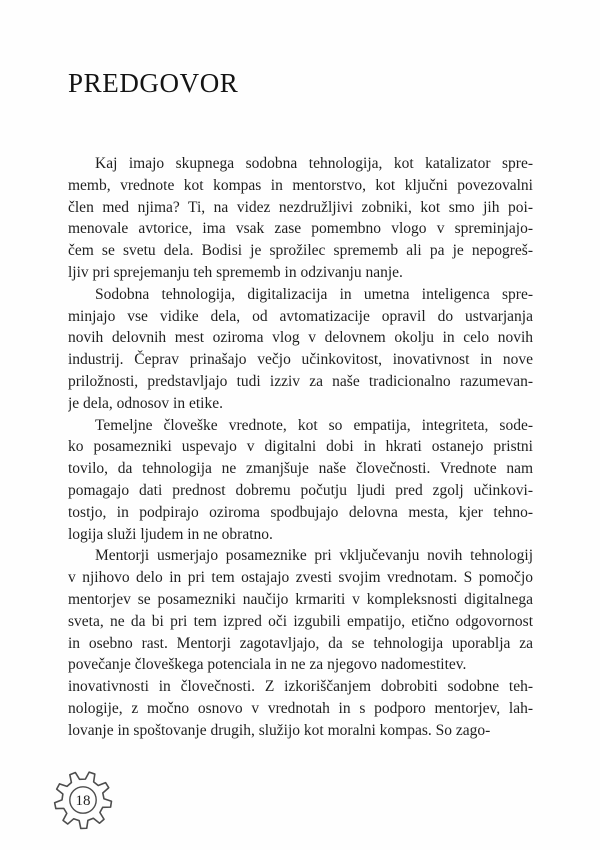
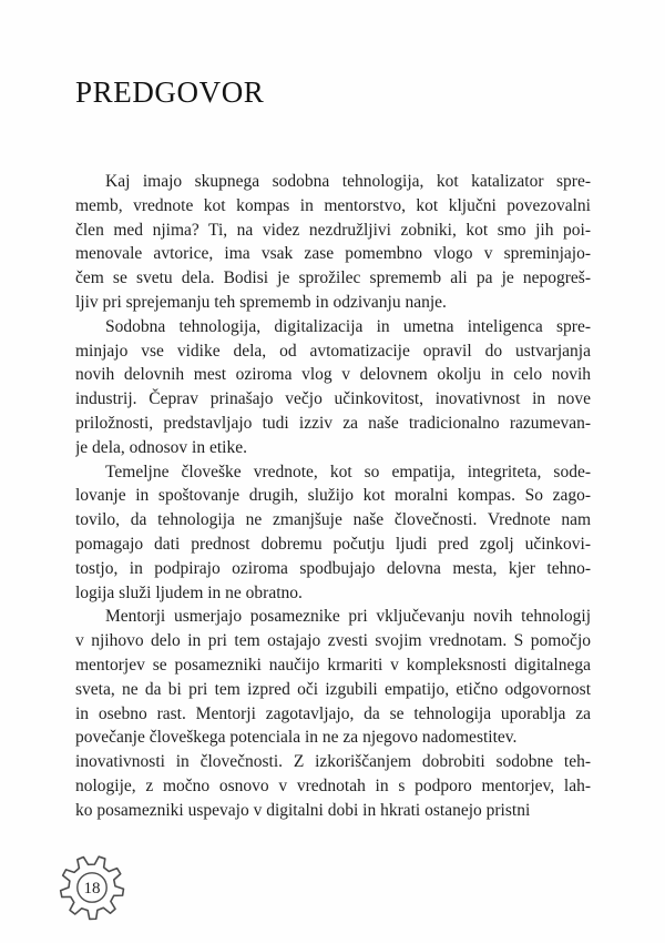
  PREDGOVOR
  Kaj imajo skupnega sodobna tehnologija, kot katalizator spre-
  memb, vrednote kot kompas in mentorstvo, kot ključni povezovalni
  člen med njima? Ti, na videz nezdružljivi zobniki, kot smo jih poi-
  menovale avtorice, ima vsak zase pomembno vlogo v spreminjajo-
  čem se svetu dela. Bodisi je sprožilec sprememb ali pa je nepogreš-
  ljiv pri sprejemanju teh sprememb in odzivanju nanje.
  Sodobna tehnologija, digitalizacija in umetna inteligenca spre-
  minjajo vse vidike dela, od avtomatizacije opravil do ustvarjanja
  novih delovnih mest oziroma vlog v delovnem okolju in celo novih
  industrij. Čeprav prinašajo večjo učinkovitost, inovativnost in nove
  priložnosti, predstavljajo tudi izziv za naše tradicionalno razumevan-
  je dela, odnosov in etike.
  Temeljne človeške vrednote, kot so empatija, integriteta, sode-
- ko posamezniki uspevajo v digitalni dobi in hkrati ostanejo pristni
+ lovanje in spoštovanje drugih, služijo kot moralni kompas. So zago-
  tovilo, da tehnologija ne zmanjšuje naše človečnosti. Vrednote nam
  pomagajo dati prednost dobremu počutju ljudi pred zgolj učinkovi-
  tostjo, in podpirajo oziroma spodbujajo delovna mesta, kjer tehno-
  logija služi ljudem in ne obratno.
  Mentorji usmerjajo posameznike pri vključevanju novih tehnologij
  v njihovo delo in pri tem ostajajo zvesti svojim vrednotam. S pomočjo
  mentorjev se posamezniki naučijo krmariti v kompleksnosti digitalnega
  sveta, ne da bi pri tem izpred oči izgubili empatijo, etično odgovornost
  in osebno rast. Mentorji zagotavljajo, da se tehnologija uporablja za
  povečanje človeškega potenciala in ne za njegovo nadomestitev.
  inovativnosti in človečnosti. Z izkoriščanjem dobrobiti sodobne teh-
  nologije, z močno osnovo v vrednotah in s podporo mentorjev, lah-
- lovanje in spoštovanje drugih, služijo kot moralni kompas. So zago-
+ ko posamezniki uspevajo v digitalni dobi in hkrati ostanejo pristni
  18
